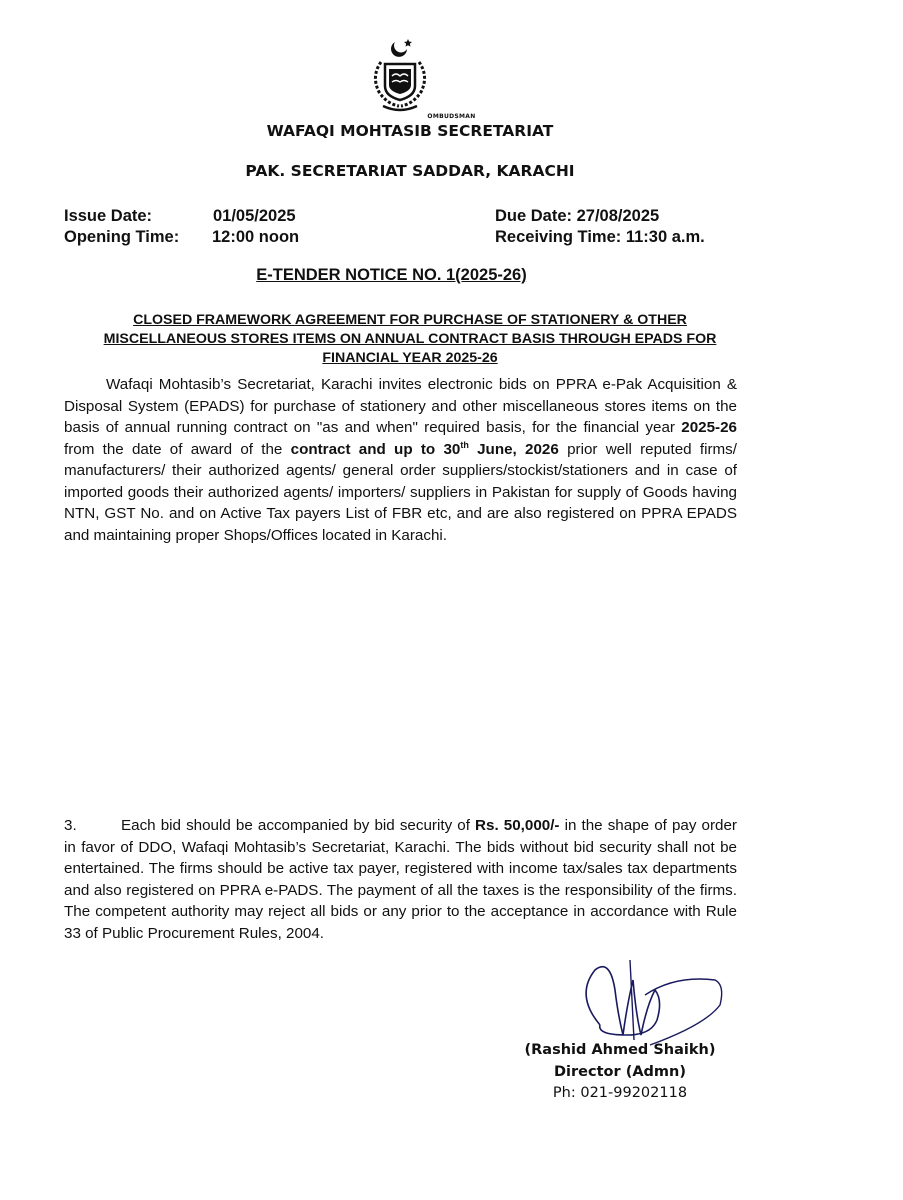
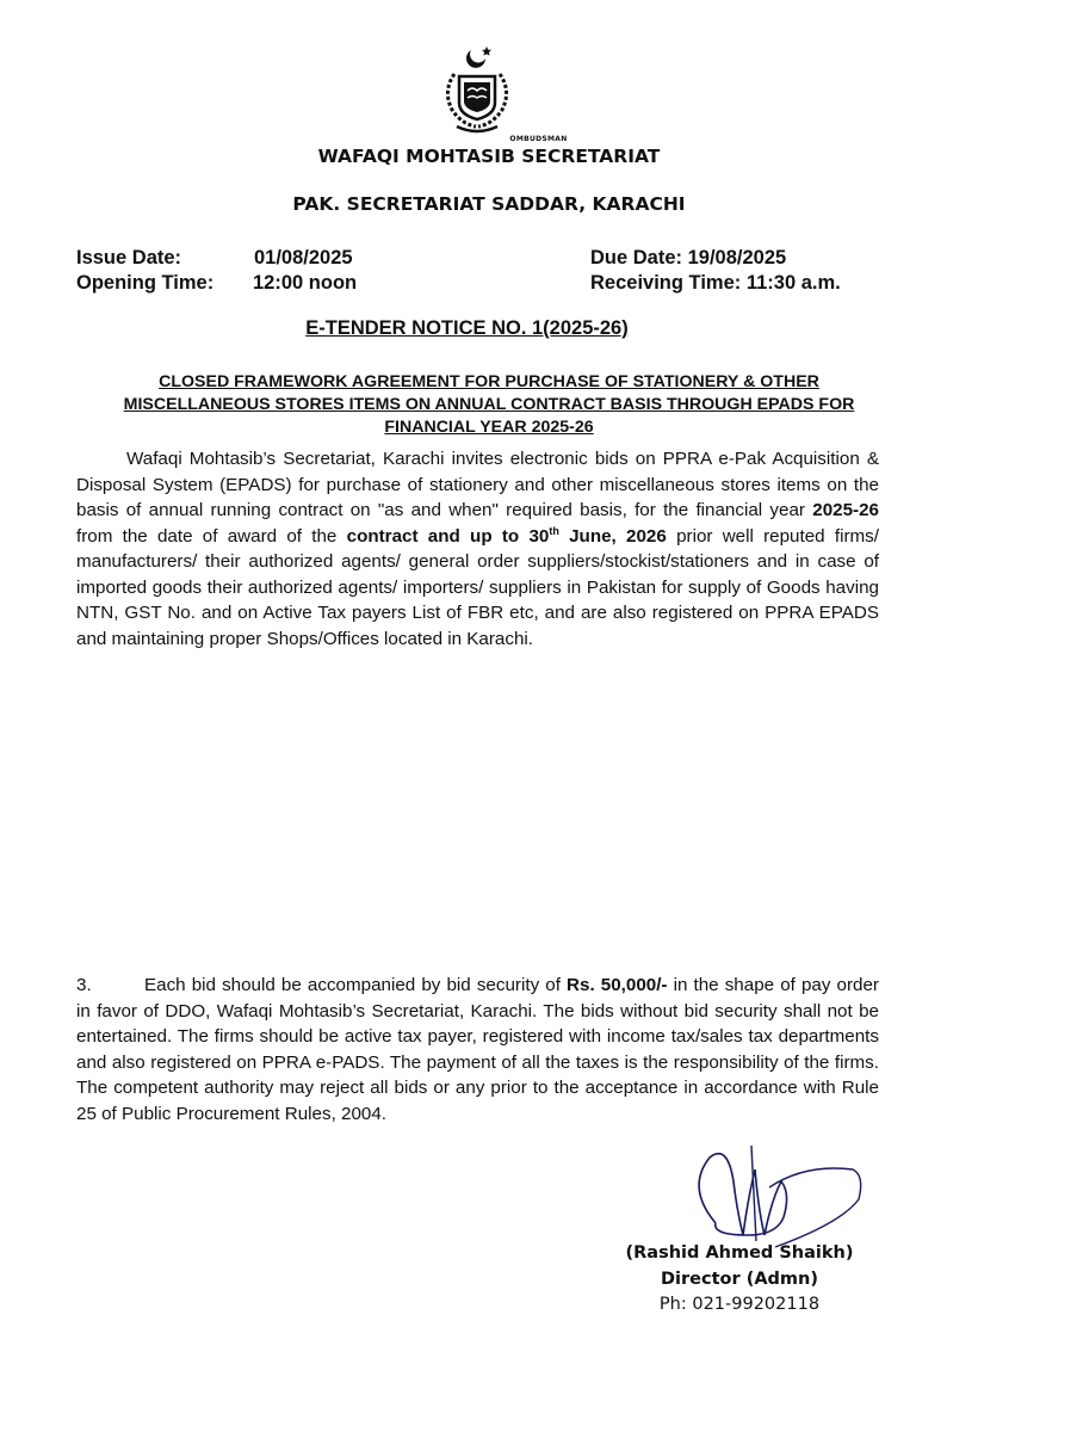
  WAFAQI MOHTASIB SECRETARIAT
  PAK. SECRETARIAT SADDAR, KARACHI
  Issue Date:
- 01/05/2025
+ 01/08/2025
  Opening Time:
  12:00 noon
- Due Date: 27/08/2025
+ Due Date: 19/08/2025
  Receiving Time: 11:30 a.m.
  E-TENDER NOTICE NO. 1(2025-26)
  CLOSED FRAMEWORK AGREEMENT FOR PURCHASE OF STATIONERY & OTHER MISCELLANEOUS STORES ITEMS ON ANNUAL CONTRACT BASIS THROUGH EPADS FOR FINANCIAL YEAR 2025-26
  Wafaqi Mohtasib’s Secretariat, Karachi invites electronic bids on PPRA e-Pak Acquisition & Disposal System (EPADS) for purchase of stationery and other miscellaneous stores items on the basis of annual running contract on "as and when" required basis, for the financial year 2025-26 from the date of award of the contract and up to 30th June, 2026 prior well reputed firms/ manufacturers/ their authorized agents/ general order suppliers/stockist/stationers and in case of imported goods their authorized agents/ importers/ suppliers in Pakistan for supply of Goods having NTN, GST No. and on Active Tax payers List of FBR etc, and are also registered on PPRA EPADS and maintaining proper Shops/Offices located in Karachi.
- 3. Each bid should be accompanied by bid security of Rs. 50,000/- in the shape of pay order in favor of DDO, Wafaqi Mohtasib’s Secretariat, Karachi. The bids without bid security shall not be entertained. The firms should be active tax payer, registered with income tax/sales tax departments and also registered on PPRA e-PADS. The payment of all the taxes is the responsibility of the firms. The competent authority may reject all bids or any prior to the acceptance in accordance with Rule 33 of Public Procurement Rules, 2004.
+ 3. Each bid should be accompanied by bid security of Rs. 50,000/- in the shape of pay order in favor of DDO, Wafaqi Mohtasib’s Secretariat, Karachi. The bids without bid security shall not be entertained. The firms should be active tax payer, registered with income tax/sales tax departments and also registered on PPRA e-PADS. The payment of all the taxes is the responsibility of the firms. The competent authority may reject all bids or any prior to the acceptance in accordance with Rule 25 of Public Procurement Rules, 2004.
  (Rashid Ahmed Shaikh)
  Director (Admn)
  Ph: 021-99202118
